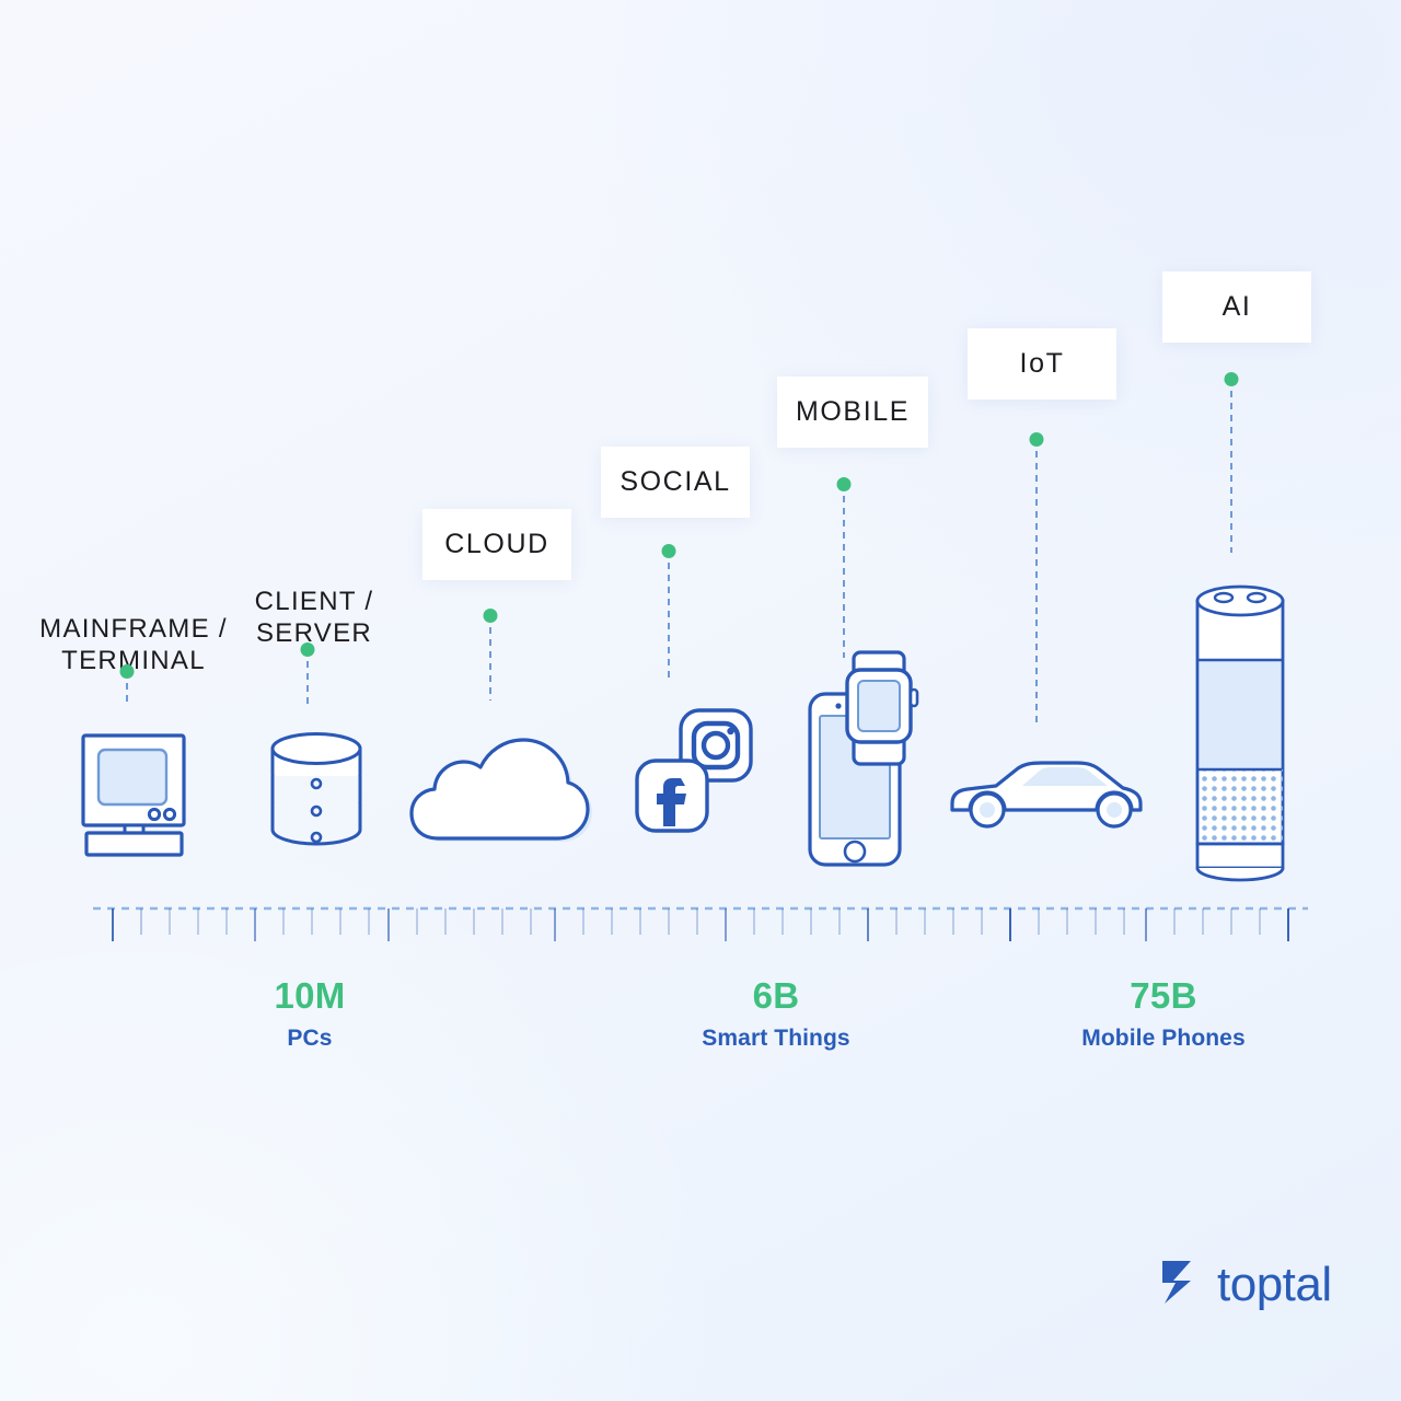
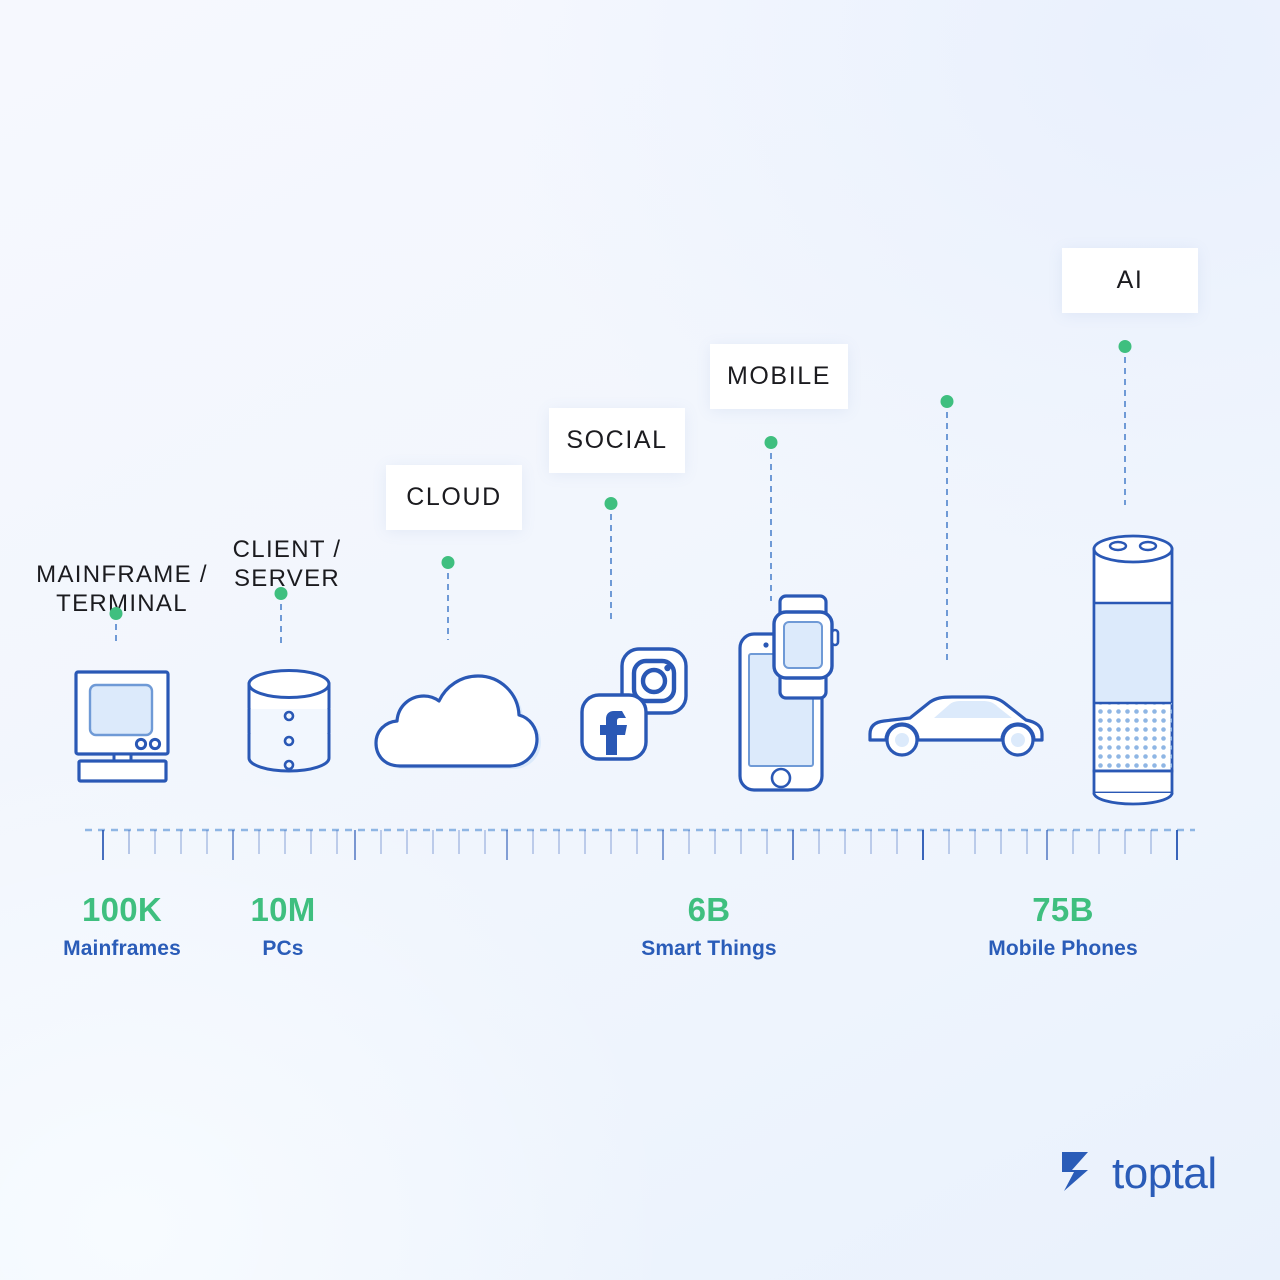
  MAINFRAME /
  TERMINAL
  CLIENT /
  SERVER
  CLOUD
  SOCIAL
  MOBILE
- IoT
  AI
+ 100K
+ Mainframes
  10M
  PCs
  6B
  Smart Things
  75B
  Mobile Phones
  toptal
